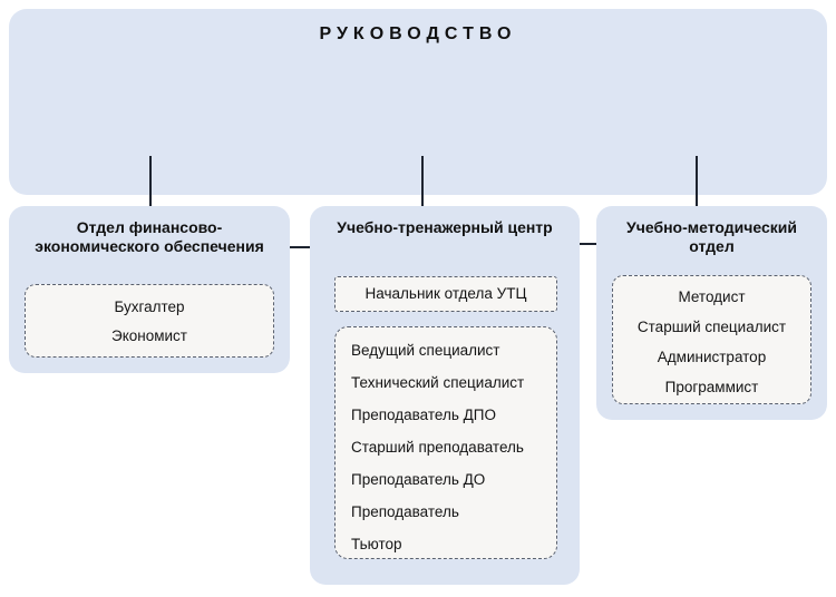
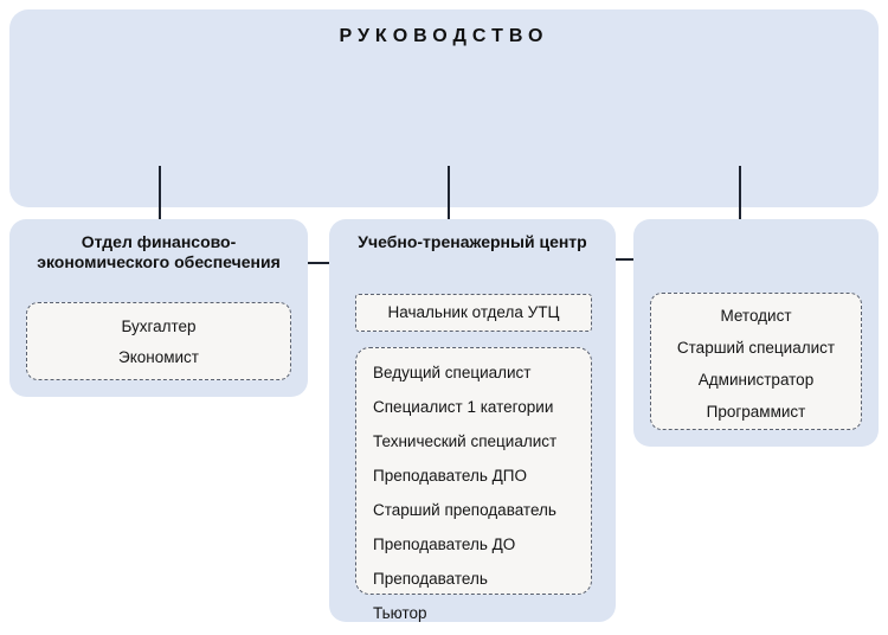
  РУКОВОДСТВО
  Отдел финансово-экономического обеспечения
  Бухгалтер
  Экономист
  Учебно-тренажерный центр
  Начальник отдела УТЦ
  Ведущий специалист
+ Специалист 1 категории
  Технический специалист
  Преподаватель ДПО
  Старший преподаватель
  Преподаватель ДО
  Преподаватель
  Тьютор
- Учебно-методический отдел
  Методист
  Старший специалист
  Администратор
  Программист
